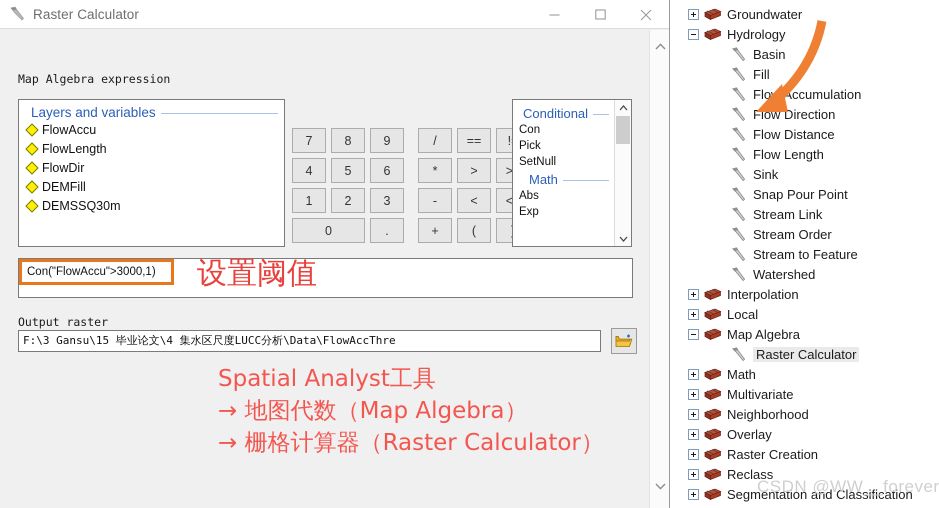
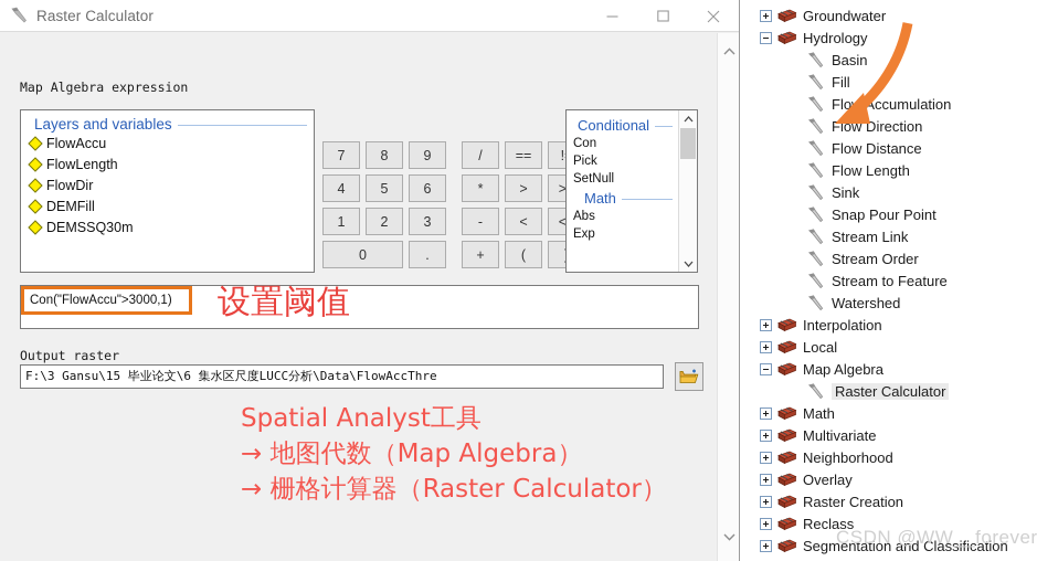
  Raster Calculator
  Map Algebra expression
  Layers and variables
  FlowAccu
  FlowLength
  FlowDir
  DEMFill
  DEMSSQ30m
  7
  8
  9
  /
  ==
  4
  5
  6
  *
  >
  1
  2
  3
  -
  <
  0
  .
  +
  (
  Conditional
  Con
  Pick
  SetNull
  Math
  Abs
  Exp
  Con("FlowAccu">3000,1)
  设置阈值
  Output raster
- F:\3 Gansu\15 毕业论文\4 集水区尺度LUCC分析\Data\FlowAccThre
+ F:\3 Gansu\15 毕业论文\6 集水区尺度LUCC分析\Data\FlowAccThre
  Spatial Analyst工具
  → 地图代数（Map Algebra）
  → 栅格计算器（Raster Calculator）
  Groundwater
  Hydrology
  Basin
  Fill
  Floccumulation
  Flow Direction
  Flow Distance
  Flow Length
  Sink
  Snap Pour Point
  Stream Link
  Stream Order
  Stream to Feature
  Watershed
  Interpolation
  Local
  Map Algebra
  Raster Calculator
  Math
  Multivariate
  Neighborhood
  Overlay
  Raster Creation
  Reclass
  Segmentation and Classification
  CSDN @WW__forever
